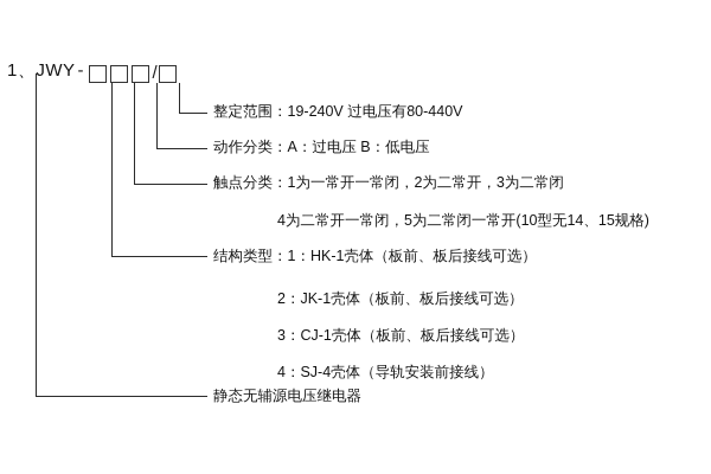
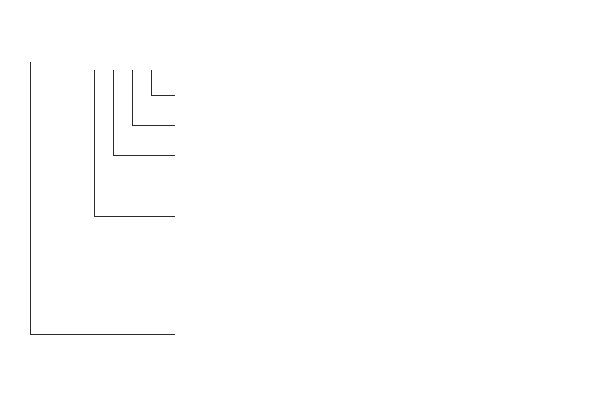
- 1、JWY
- -
- /
- 整定范围：19-240V 过电压有80-440V
- 动作分类：A：过电压 B：低电压
- 触点分类：1为一常开一常闭，2为二常开，3为二常闭
- 4为二常开一常闭，5为二常闭一常开(10型无14、15规格)
- 结构类型：1：HK-1壳体（板前、板后接线可选）
- 2：JK-1壳体（板前、板后接线可选）
- 3：CJ-1壳体（板前、板后接线可选）
- 4：SJ-4壳体（导轨安装前接线）
- 静态无辅源电压继电器
